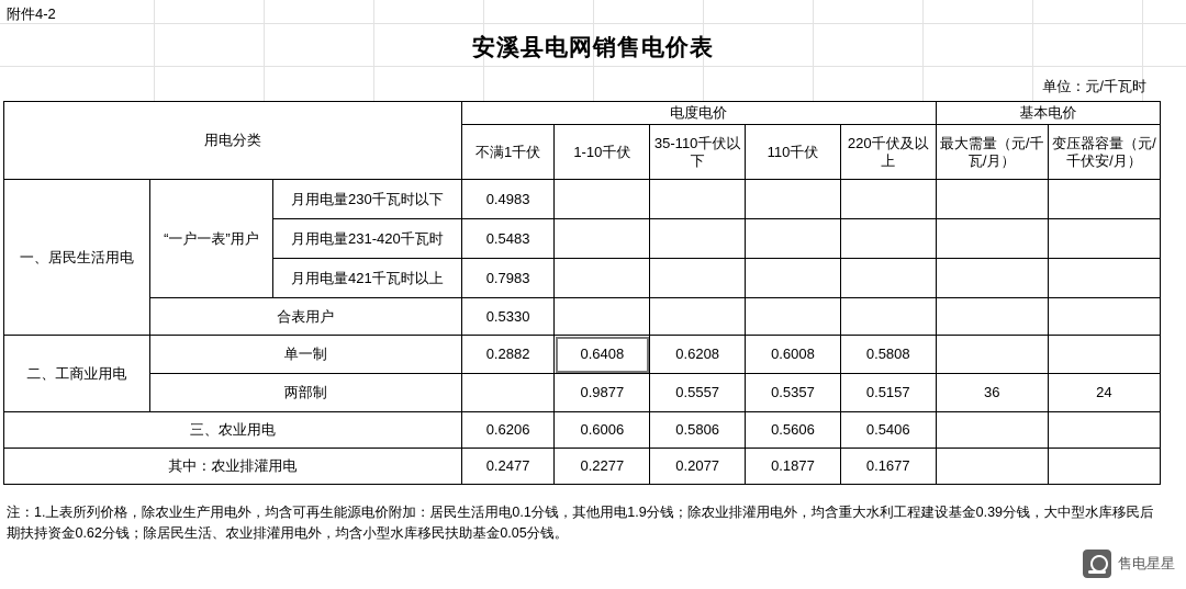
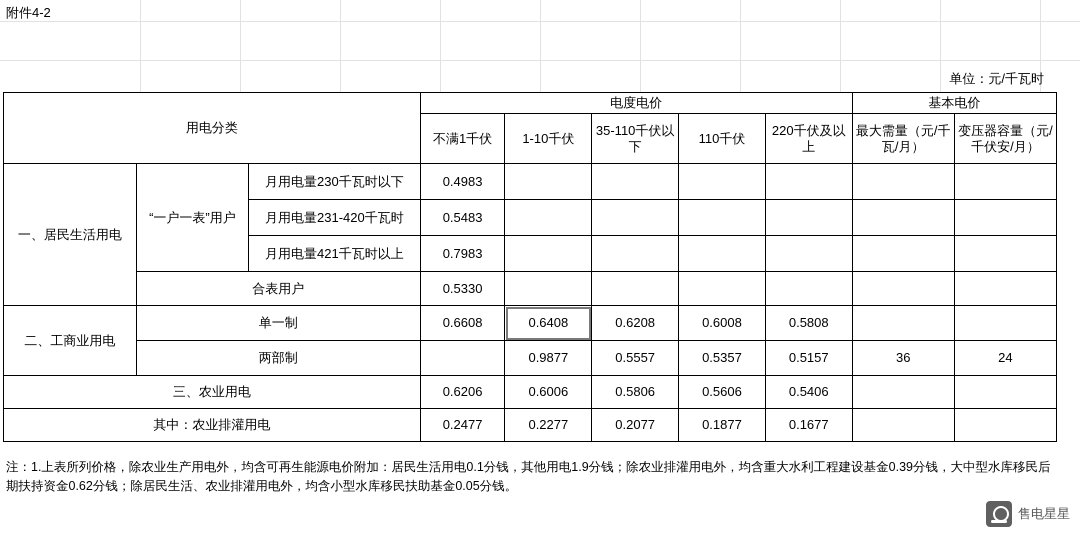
  附件4-2
- 安溪县电网销售电价表
  单位：元/千瓦时
  用电分类	电度电价	基本电价
  不满1千伏	1-10千伏	35-110千伏以下	110千伏	220千伏及以上	最大需量（元/千瓦/月）	变压器容量（元/千伏安/月）
  一、居民生活用电	“一户一表”用户	月用电量230千瓦时以下	0.4983
  月用电量231-420千瓦时	0.5483
  月用电量421千瓦时以上	0.7983
  合表用户	0.5330
- 二、工商业用电	单一制	0.2882	0.6408	0.6208	0.6008	0.5808
+ 二、工商业用电	单一制	0.6608	0.6408	0.6208	0.6008	0.5808
  两部制		0.9877	0.5557	0.5357	0.5157	36	24
  三、农业用电	0.6206	0.6006	0.5806	0.5606	0.5406
  其中：农业排灌用电	0.2477	0.2277	0.2077	0.1877	0.1677
  注：1.上表所列价格，除农业生产用电外，均含可再生能源电价附加：居民生活用电0.1分钱，其他用电1.9分钱；除农业排灌用电外，均含重大水利工程建设基金0.39分钱，大中型水库移民后期扶持资金0.62分钱；除居民生活、农业排灌用电外，均含小型水库移民扶助基金0.05分钱。
  售电星星
